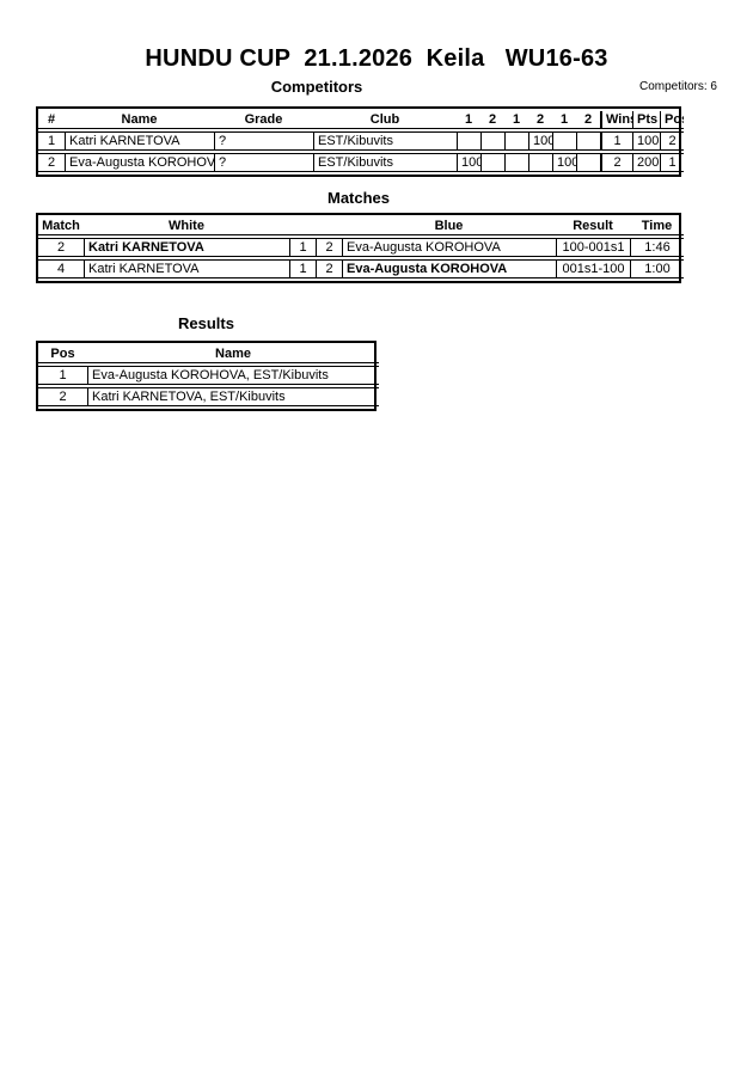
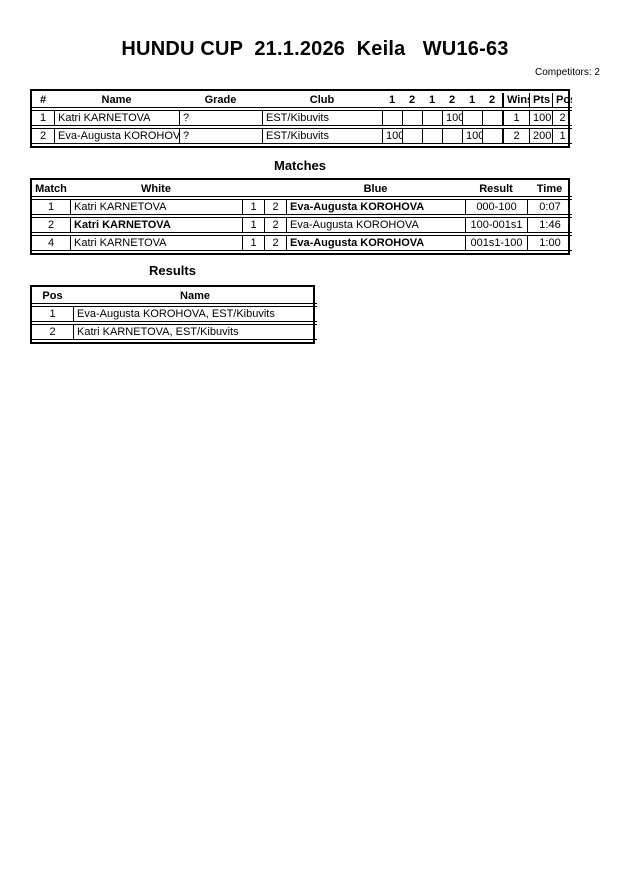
  HUNDU CUP 21.1.2026 Keila WU16-63
- Competitors
- Competitors: 6
+ Competitors: 2
  #	Name	Grade	Club	1	2	1	2	1	2	Win	Pts	Po
  1	Katri KARNETOVA	?	EST/Kibuvits				100			1	100	2
  2	Eva-Augusta KOROHOV	?	EST/Kibuvits	100				100		2	200	1
  Matches
  Match	White			Blue	Result	Time
+ 1	Katri KARNETOVA	1	2	Eva-Augusta KOROHOVA	000-100	0:07
  2	Katri KARNETOVA	1	2	Eva-Augusta KOROHOVA	100-001s1	1:46
  4	Katri KARNETOVA	1	2	Eva-Augusta KOROHOVA	001s1-100	1:00
  Results
  Pos	Name
  1	Eva-Augusta KOROHOVA, EST/Kibuvits
  2	Katri KARNETOVA, EST/Kibuvits
